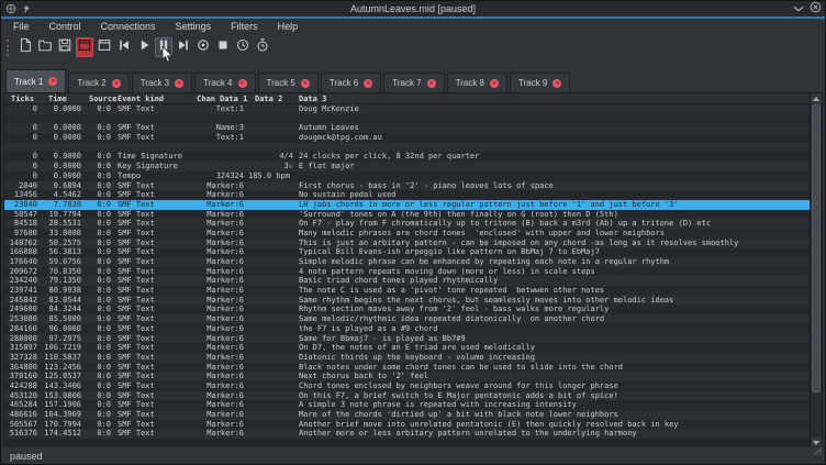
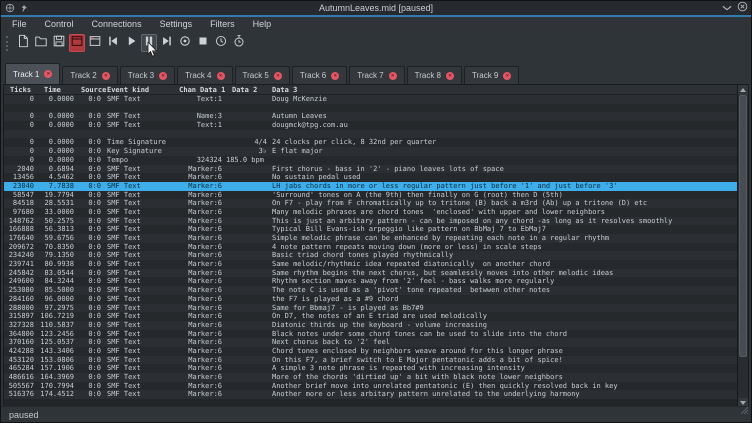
  AutumnLeaves.mid [paused]
  File
  Control
  Connections
  Settings
  Filters
  Help
  Track 1
  Track 2
  Track 3
  Track 4
  Track 5
  Track 6
  Track 7
  Track 8
  Track 9
  Ticks
  Time
  Source
  Event kind
  Chan
  Data 1
  Data 2
  Data 3
  0
  0.0000
  0:0
  SMF Text
  Text:1
  Doug McKenzie
  0
  0.0000
  0:0
  SMF Text
  Name:3
  Autumn Leaves
  0
  0.0000
  0:0
  SMF Text
  Text:1
  dougmck@tpg.com.au
  0
  0.0000
  0:0
  Time Signature
  4/4
  24 clocks per click, 8 32nd per quarter
  0
  0.0000
  0:0
  Key Signature
  3♭
  E flat major
  0
  0.0000
  0:0
  Tempo
  324324
  185.0 bpm
  2040
  0.6894
  0:0
  SMF Text
  Marker:6
  First chorus - bass in '2' - piano leaves lots of space
  13456
  4.5462
  0:0
  SMF Text
  Marker:6
  No sustain pedal used
  23040
  7.7838
  0:0
  SMF Text
  Marker:6
  LH jabs chords in more or less regular pattern just before '1' and just before '3'
  58547
  19.7794
  0:0
  SMF Text
  Marker:6
  'Surround' tones on A (the 9th) then finally on G (root) then D (5th)
  84518
  28.5531
  0:0
  SMF Text
  Marker:6
  On F7 - play from F chromatically up to tritone (B) back a m3rd (Ab) up a tritone (D) etc
  97680
  33.0000
  0:0
  SMF Text
  Marker:6
  Many melodic phrases are chord tones 'enclosed' with upper and lower neighbors
  148762
  50.2575
  0:0
  SMF Text
  Marker:6
  This is just an arbitary pattern - can be imposed on any chord -as long as it resolves smoothly
  166888
  56.3813
  0:0
  SMF Text
  Marker:6
  Typical Bill Evans-ish arpeggio like pattern on BbMaj 7 to EbMaj7
  176640
  59.6756
  0:0
  SMF Text
  Marker:6
  Simple melodic phrase can be enhanced by repeating each note in a regular rhythm
  209672
  70.8350
  0:0
  SMF Text
  Marker:6
  4 note pattern repeats moving down (more or less) in scale steps
  239741
  80.9938
  0:0
  SMF Text
  Marker:6
- The note C is used as a 'pivot' tone repeated betwwen other notes
+ Same melodic/rhythmic idea repeated diatonically on another chord
  245842
  83.0544
  0:0
  SMF Text
  Marker:6
  Same rhythm begins the next chorus, but seamlessly moves into other melodic ideas
  249600
  84.3244
  0:0
  SMF Text
  Marker:6
  Rhythm section maves away from '2' feel - bass walks more regularly
  253080
  85.5000
  0:0
  SMF Text
  Marker:6
- Same melodic/rhythmic idea repeated diatonically on another chord
+ The note C is used as a 'pivot' tone repeated betwwen other notes
  284160
  96.0000
  0:0
  SMF Text
  Marker:6
  the F7 is played as a #9 chord
  288000
  97.2975
  0:0
  SMF Text
  Marker:6
  Same for Bbmaj7 - is played as Bb7#9
  315897
  106.7219
  0:0
  SMF Text
  Marker:6
  On D7, the notes of an E triad are used melodically
  327328
  110.5837
  0:0
  SMF Text
  Marker:6
  Diatonic thirds up the keyboard - volume increasing
  364800
  123.2456
  0:0
  SMF Text
  Marker:6
  Black notes under some chord tones can be used to slide into the chord
  370160
  125.0537
  0:0
  SMF Text
  Marker:6
  Next chorus back to '2' feel
  424288
  143.3406
  0:0
  SMF Text
  Marker:6
  Chord tones enclosed by neighbors weave around for this longer phrase
  453120
  153.0806
  0:0
  SMF Text
  Marker:6
  On this F7, a brief switch to E Major pentatonic adds a bit of spice!
  465284
  157.1906
  0:0
  SMF Text
  Marker:6
  A simple 3 note phrase is repeated with increasing intensity
  486616
  164.3969
  0:0
  SMF Text
  Marker:6
  More of the chords 'dirtied up' a bit with black note lower neighbors
  505567
  170.7994
  0:0
  SMF Text
  Marker:6
  Another brief move into unrelated pentatonic (E) then quickly resolved back in key
  516376
  174.4512
  0:0
  SMF Text
  Marker:6
  Another more or less arbitary pattern unrelated to the underlying harmony
  paused
